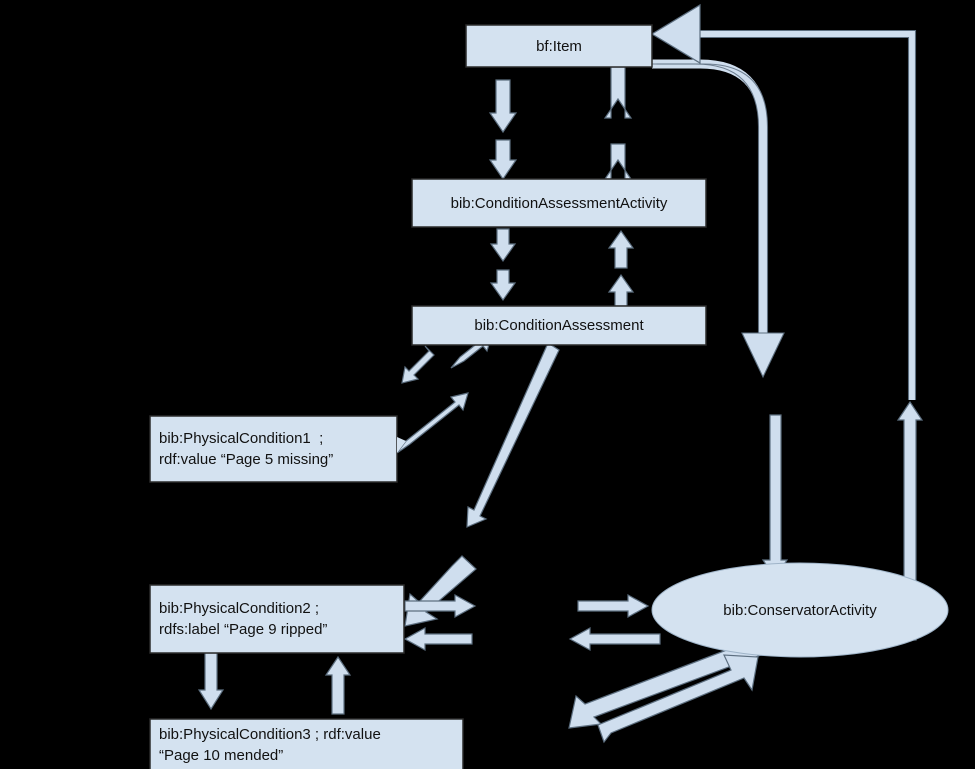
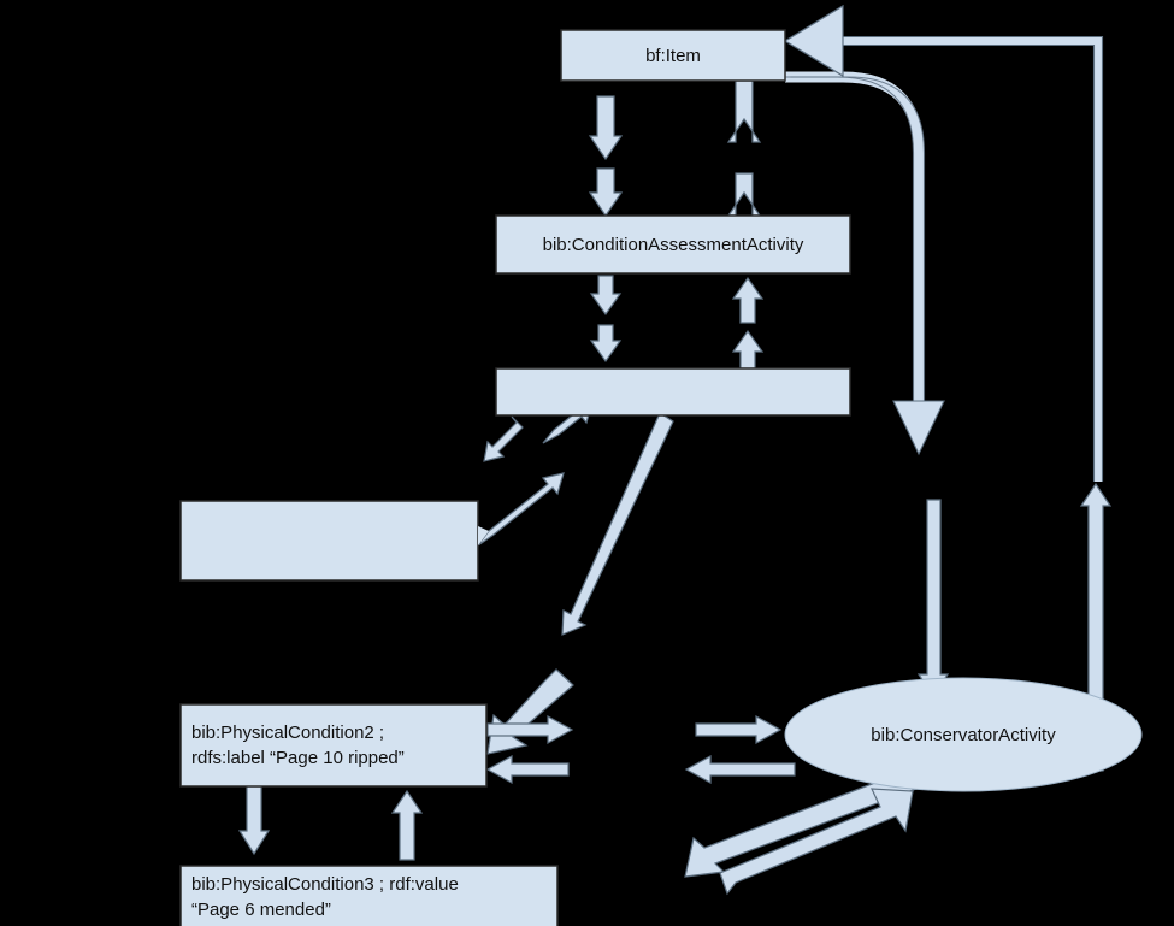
  bf:Item
  bib:ConditionAssessmentActivity
- bib:ConditionAssessment
- bib:PhysicalCondition1 ;
- rdf:value “Page 5 missing”
  bib:PhysicalCondition2 ;
- rdfs:label “Page 9 ripped”
+ rdfs:label “Page 10 ripped”
  bib:PhysicalCondition3 ; rdf:value
- “Page 10 mended”
+ “Page 6 mended”
  bib:ConservatorActivity
